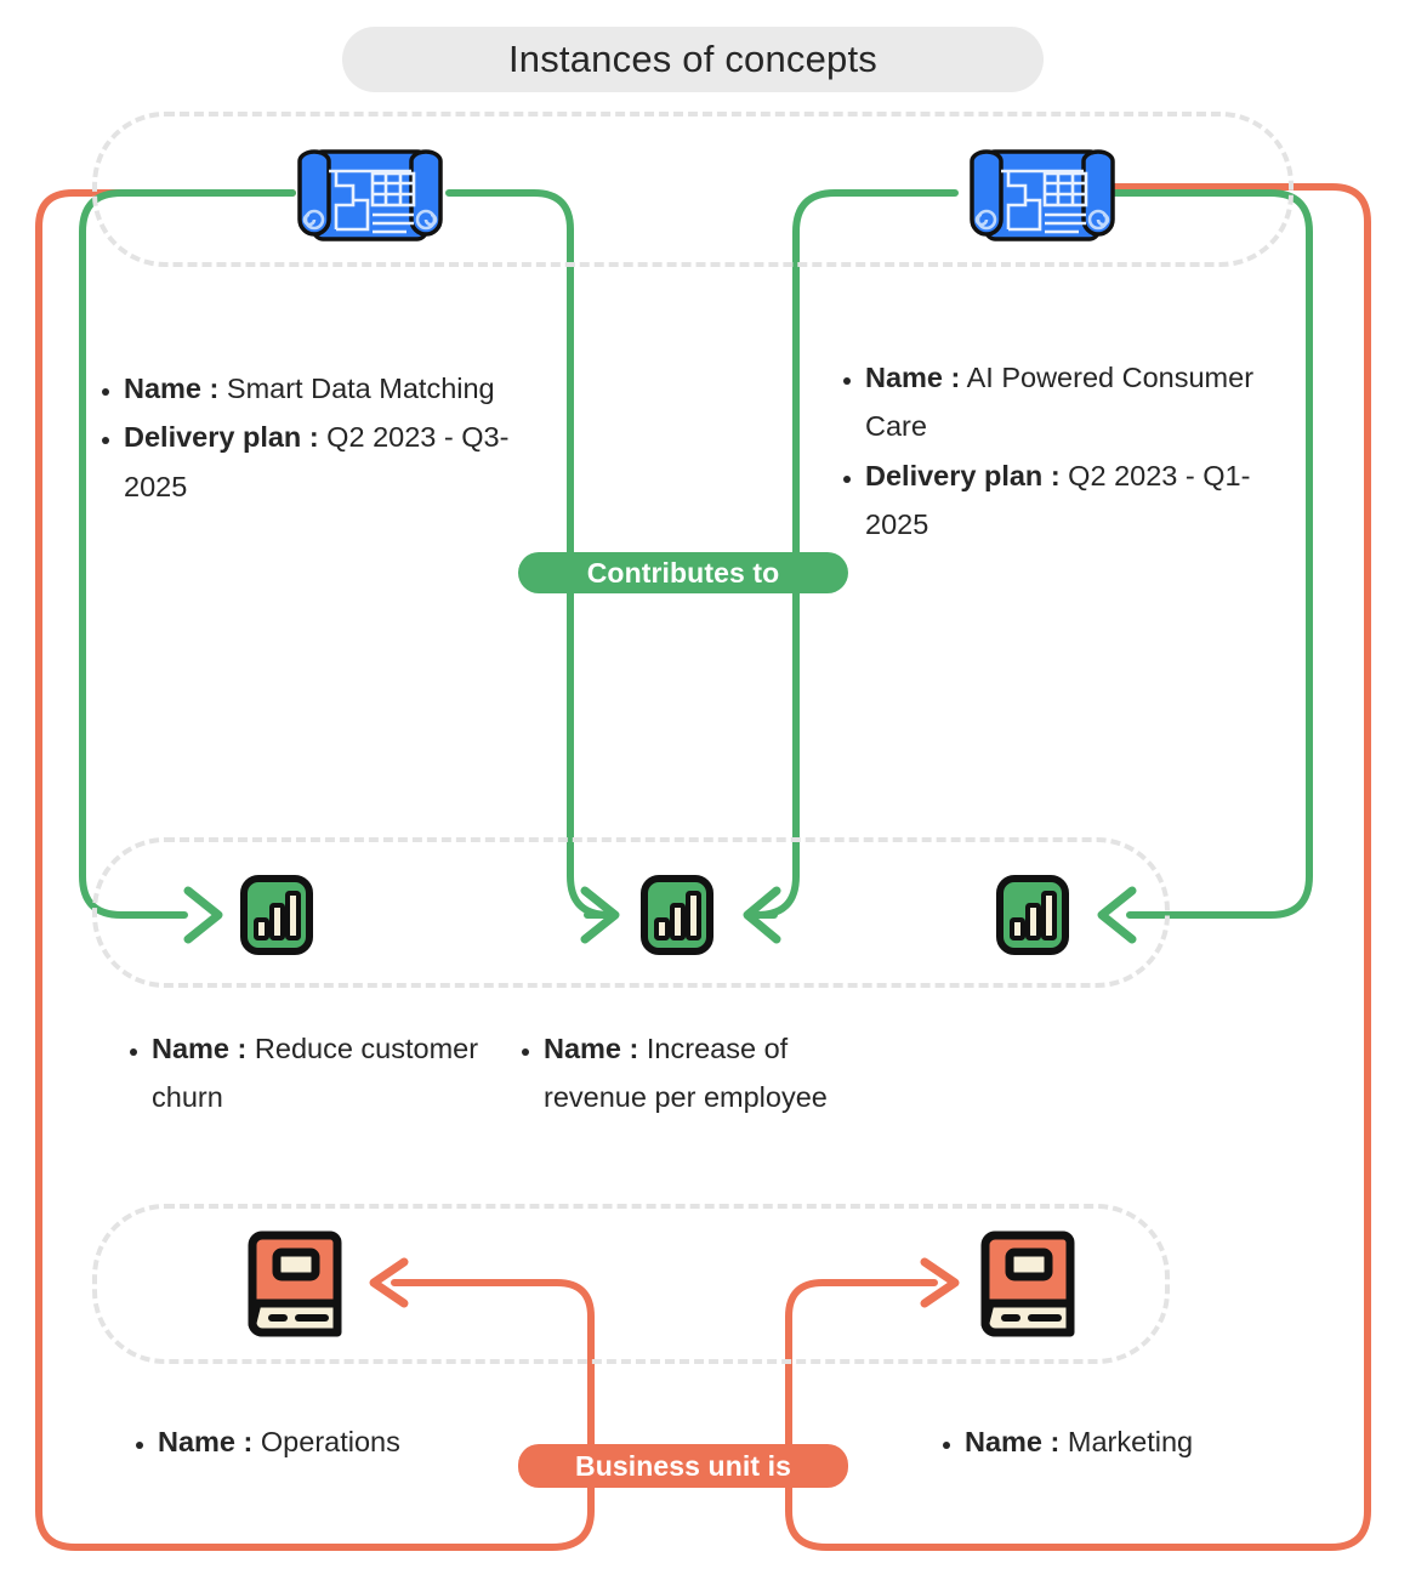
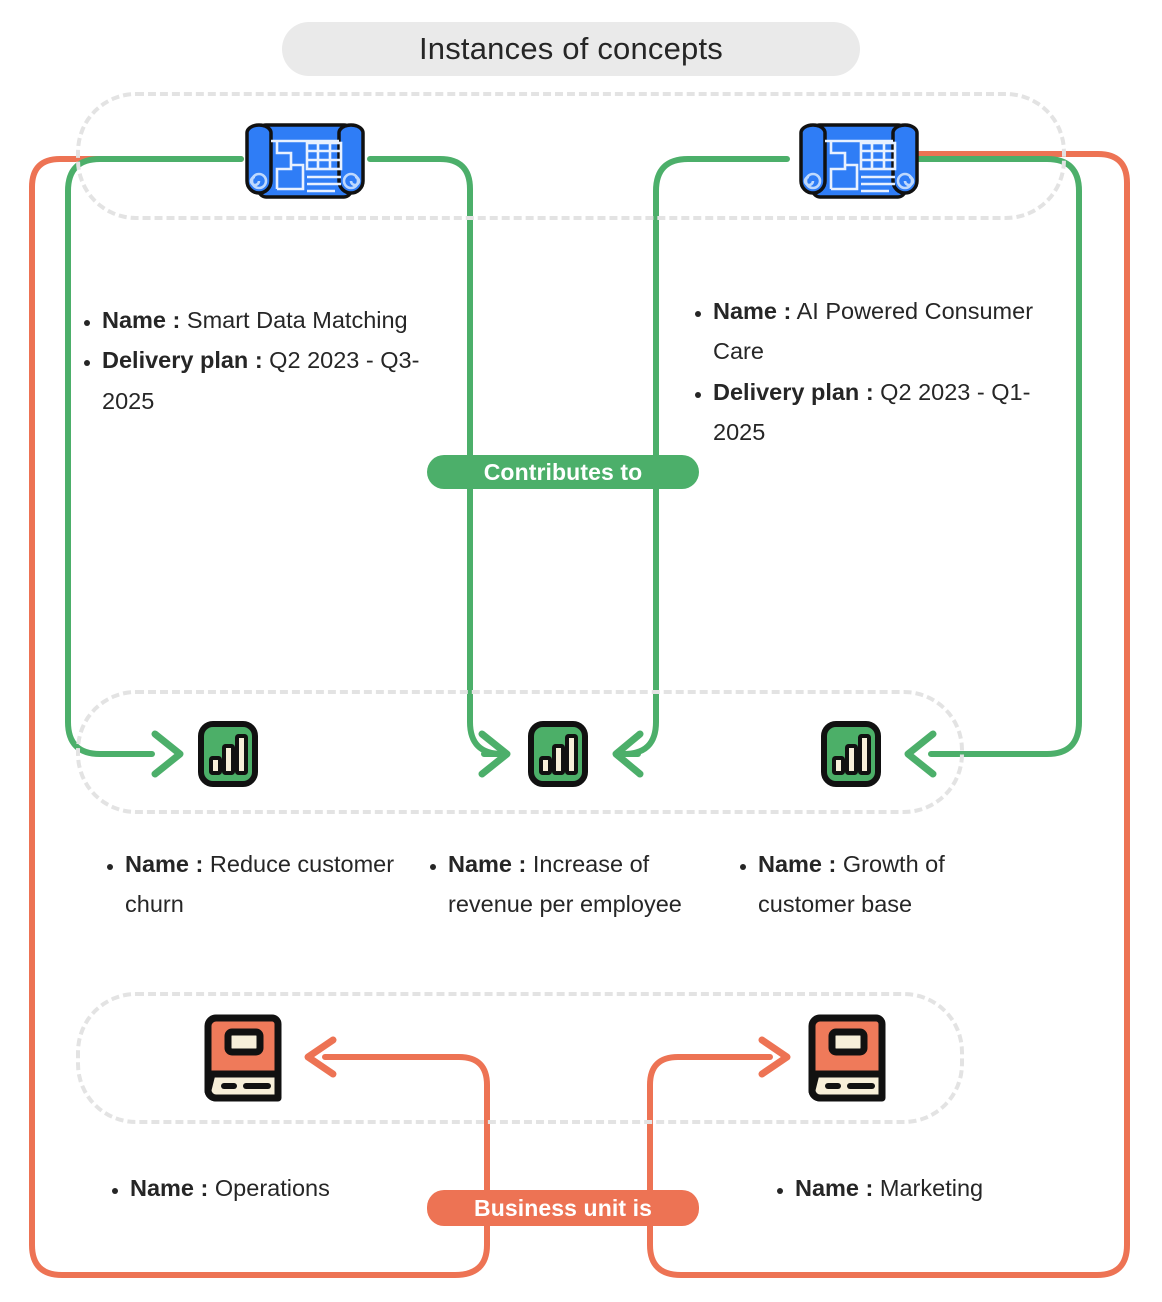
  Instances of concepts
  Name : Smart Data Matching
  Delivery plan : Q2 2023 - Q3-2025
  Name : AI Powered Consumer Care
  Delivery plan : Q2 2023 - Q1-2025
  Name : Reduce customer churn
  Name : Increase of revenue per employee
+ Name : Growth of customer base
  Name : Operations
  Name : Marketing
  Contributes to
  Business unit is
